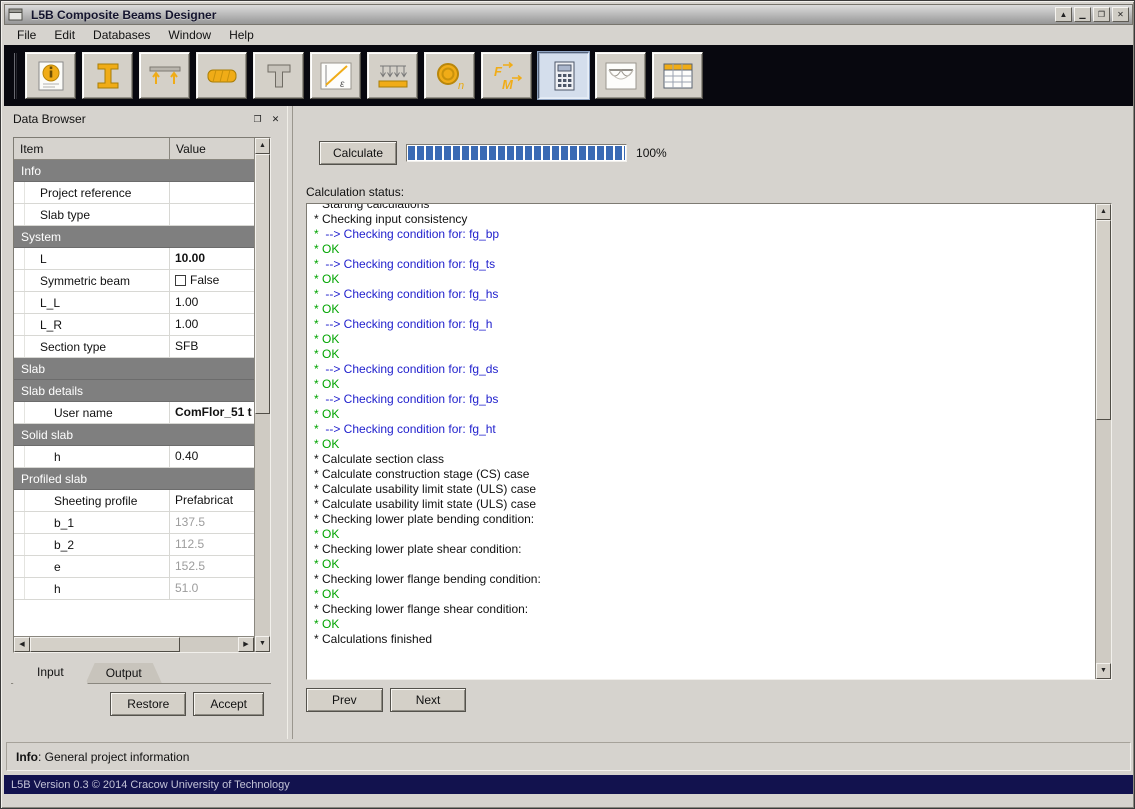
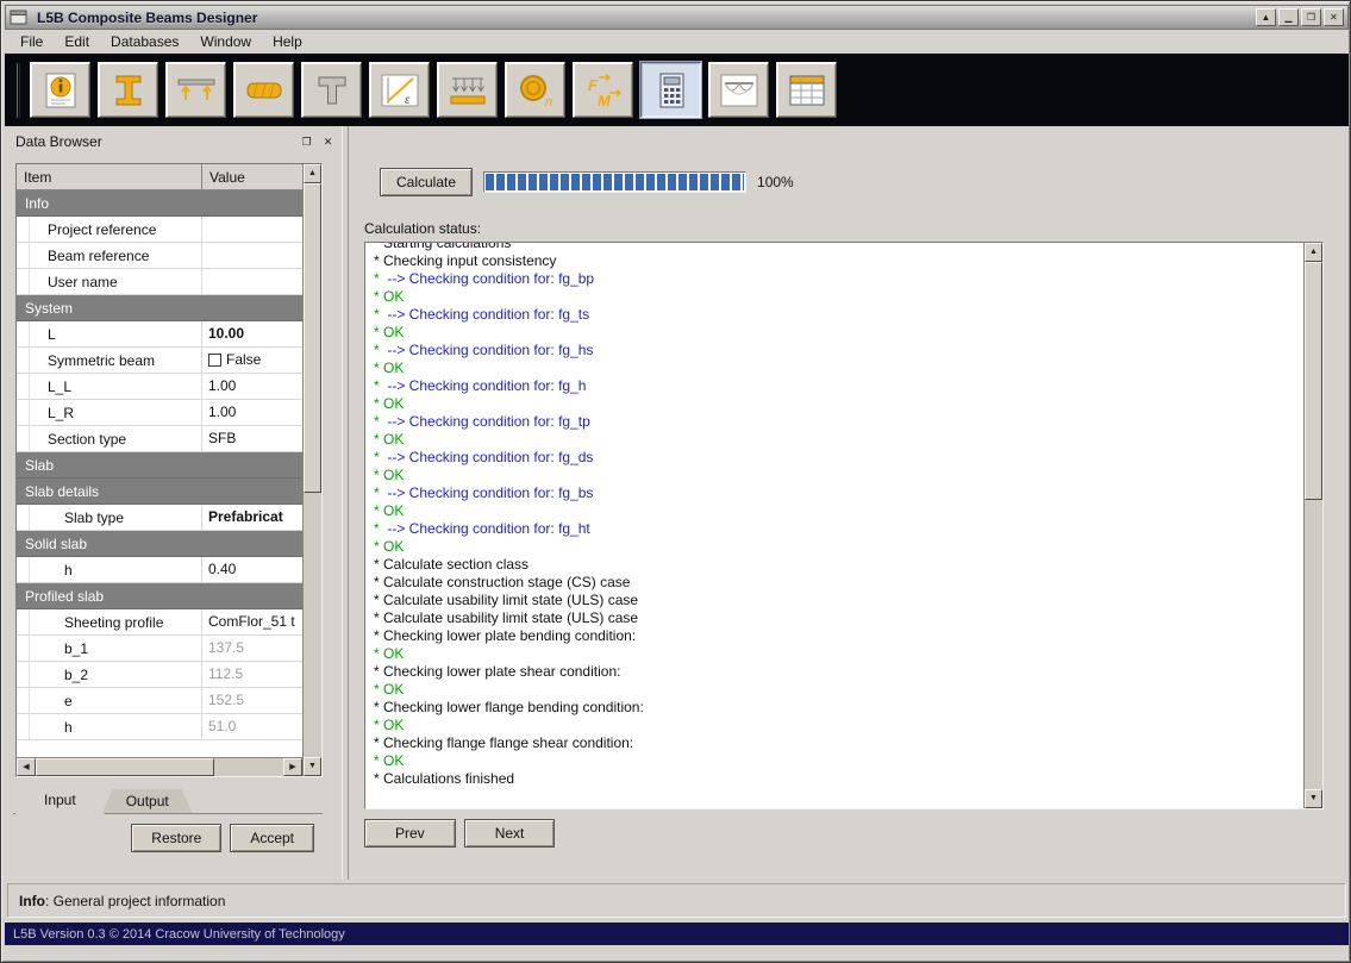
  L5B Composite Beams Designer
  ▲
  ▁
  ❐
  ✕
  File
  Edit
  Databases
  Window
  Help
  ε
  n
  F
  M
  Data Browser
  ❐
  ✕
  Item
  Value
  Info
  Project reference
+ Beam reference
- Slab type
+ User name
  System
  L
  10.00
  Symmetric beam
  False
  L_L
  1.00
  L_R
  1.00
  Section type
  SFB
  Slab
  Slab details
- User name
+ Slab type
- ComFlor_51 t
+ Prefabricat
  Solid slab
  h
  0.40
  Profiled slab
  Sheeting profile
- Prefabricat
+ ComFlor_51 t
  b_1
  137.5
  b_2
  112.5
  e
  152.5
  h
  51.0
  Input
  Output
  Restore
  Accept
  Calculate
  100%
  Calculation status:
  * Starting calculations
  * Checking input consistency
  * --> Checking condition for: fg_bp
  * OK
  * --> Checking condition for: fg_ts
  * OK
  * --> Checking condition for: fg_hs
  * OK
  * --> Checking condition for: fg_h
  * OK
+ * --> Checking condition for: fg_tp
  * OK
  * --> Checking condition for: fg_ds
  * OK
  * --> Checking condition for: fg_bs
  * OK
  * --> Checking condition for: fg_ht
  * OK
  * Calculate section class
  * Calculate construction stage (CS) case
  * Calculate usability limit state (ULS) case
  * Calculate usability limit state (ULS) case
  * Checking lower plate bending condition:
  * OK
  * Checking lower plate shear condition:
  * OK
  * Checking lower flange bending condition:
  * OK
- * Checking lower flange shear condition:
+ * Checking flange flange shear condition:
  * OK
  * Calculations finished
  Prev
  Next
  Info
  : General project information
  L5B Version 0.3 © 2014 Cracow University of Technology
